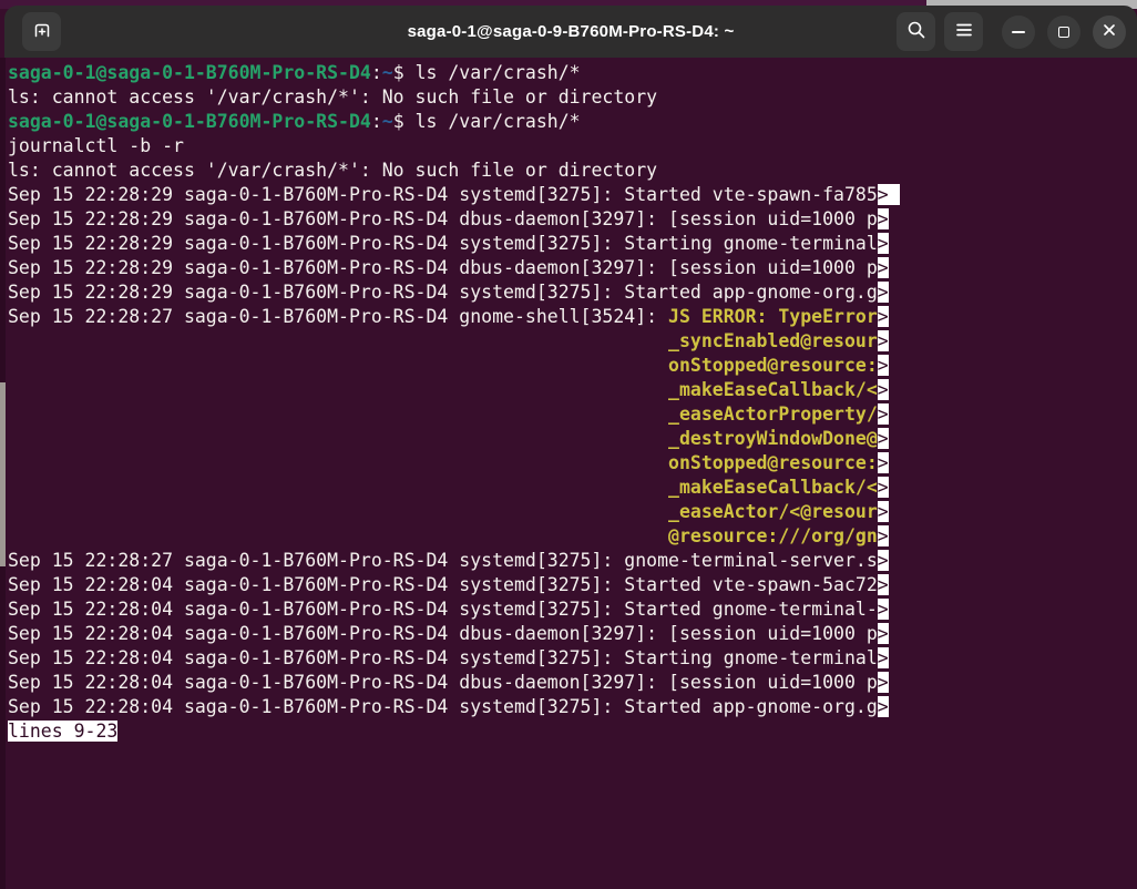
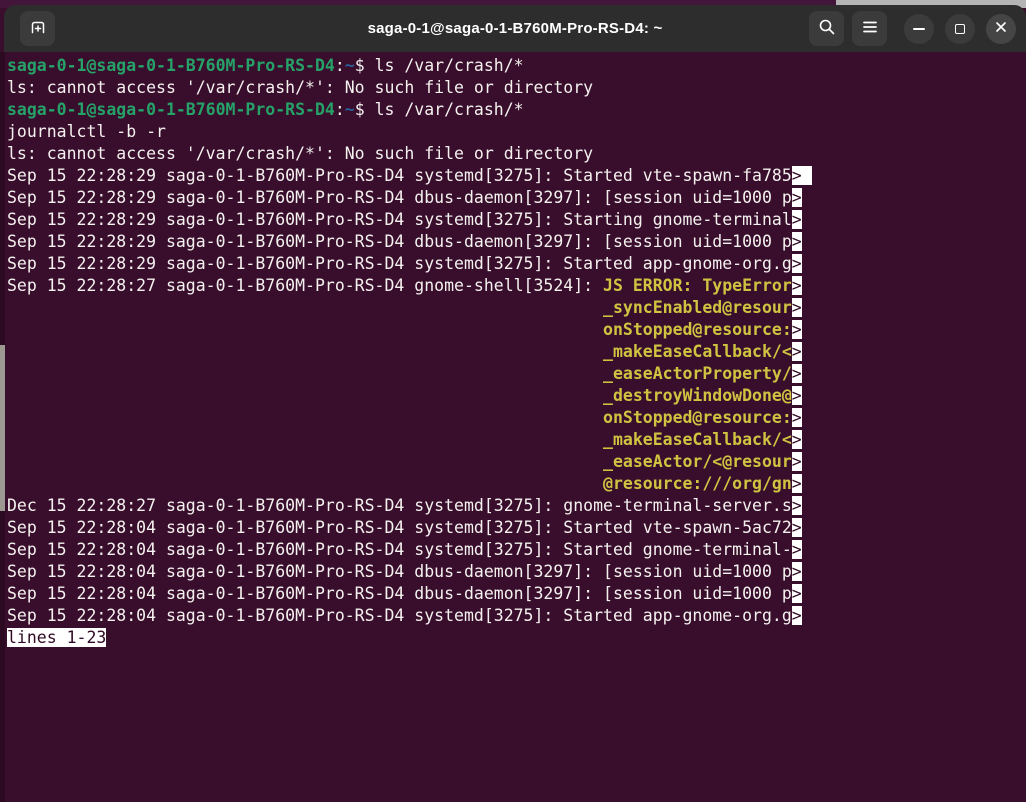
- saga-0-1@saga-0-9-B760M-Pro-RS-D4: ~
+ saga-0-1@saga-0-1-B760M-Pro-RS-D4: ~
  saga-0-1@saga-0-1-B760M-Pro-RS-D4:~$ ls /var/crash/*
  ls: cannot access '/var/crash/*': No such file or directory
  saga-0-1@saga-0-1-B760M-Pro-RS-D4:~$ ls /var/crash/*
  journalctl -b -r
  ls: cannot access '/var/crash/*': No such file or directory
  Sep 15 22:28:29 saga-0-1-B760M-Pro-RS-D4 systemd[3275]: Started vte-spawn-fa785>
  Sep 15 22:28:29 saga-0-1-B760M-Pro-RS-D4 dbus-daemon[3297]: [session uid=1000 p>
  Sep 15 22:28:29 saga-0-1-B760M-Pro-RS-D4 systemd[3275]: Starting gnome-terminal>
  Sep 15 22:28:29 saga-0-1-B760M-Pro-RS-D4 dbus-daemon[3297]: [session uid=1000 p>
  Sep 15 22:28:29 saga-0-1-B760M-Pro-RS-D4 systemd[3275]: Started app-gnome-org.g>
  Sep 15 22:28:27 saga-0-1-B760M-Pro-RS-D4 gnome-shell[3524]: JS ERROR: TypeError>
  _syncEnabled@resour>
  onStopped@resource:>
  _makeEaseCallback/<>
  _easeActorProperty/>
  _destroyWindowDone@>
  onStopped@resource:>
  _makeEaseCallback/<>
  _easeActor/<@resour>
  @resource:///org/gn>
- Sep 15 22:28:27 saga-0-1-B760M-Pro-RS-D4 systemd[3275]: gnome-terminal-server.s>
+ Dec 15 22:28:27 saga-0-1-B760M-Pro-RS-D4 systemd[3275]: gnome-terminal-server.s>
  Sep 15 22:28:04 saga-0-1-B760M-Pro-RS-D4 systemd[3275]: Started vte-spawn-5ac72>
  Sep 15 22:28:04 saga-0-1-B760M-Pro-RS-D4 systemd[3275]: Started gnome-terminal->
  Sep 15 22:28:04 saga-0-1-B760M-Pro-RS-D4 dbus-daemon[3297]: [session uid=1000 p>
- Sep 15 22:28:04 saga-0-1-B760M-Pro-RS-D4 systemd[3275]: Starting gnome-terminal>
  Sep 15 22:28:04 saga-0-1-B760M-Pro-RS-D4 dbus-daemon[3297]: [session uid=1000 p>
  Sep 15 22:28:04 saga-0-1-B760M-Pro-RS-D4 systemd[3275]: Started app-gnome-org.g>
- lines 9-23
+ lines 1-23
